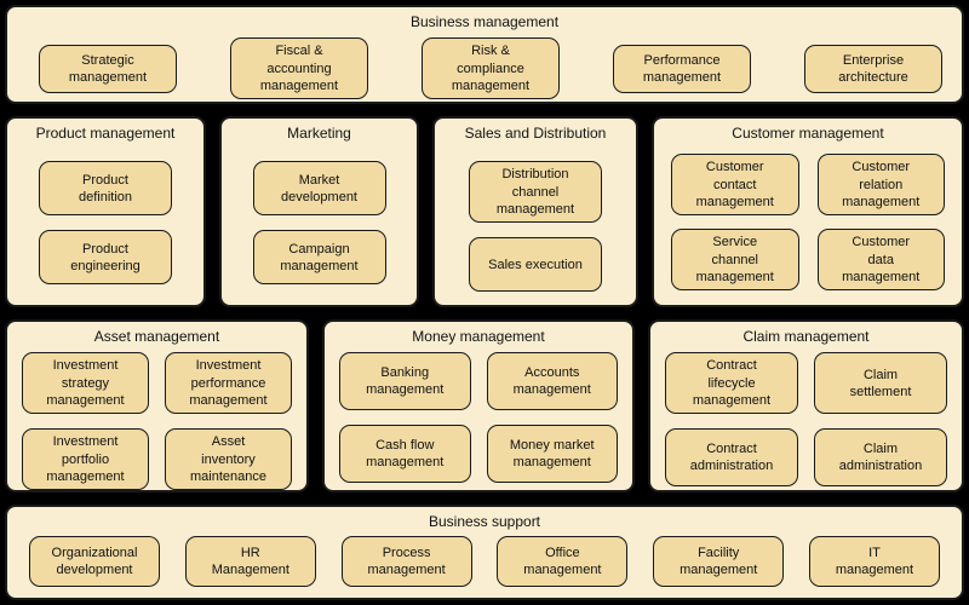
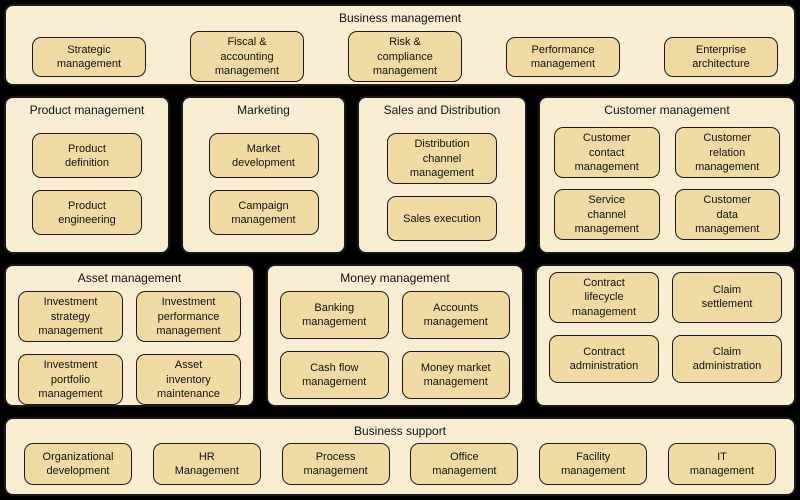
  Business management
  Strategic
  management
  Fiscal &
  accounting
  management
  Risk &
  compliance
  management
  Performance
  management
  Enterprise
  architecture
  Product management
  Product
  definition
  Product
  engineering
  Marketing
  Market
  development
  Campaign
  management
  Sales and Distribution
  Distribution
  channel
  management
  Sales execution
  Customer management
  Customer
  contact
  management
  Customer
  relation
  management
  Service
  channel
  management
  Customer
  data
  management
  Asset management
  Investment
  strategy
  management
  Investment
  performance
  management
  Investment
  portfolio
  management
  Asset
  inventory
  maintenance
  Money management
  Banking
  management
  Accounts
  management
  Cash flow
  management
  Money market
  management
- Claim management
  Contract
  lifecycle
  management
  Claim
  settlement
  Contract
  administration
  Claim
  administration
  Business support
  Organizational
  development
  HR
  Management
  Process
  management
  Office
  management
  Facility
  management
  IT
  management
